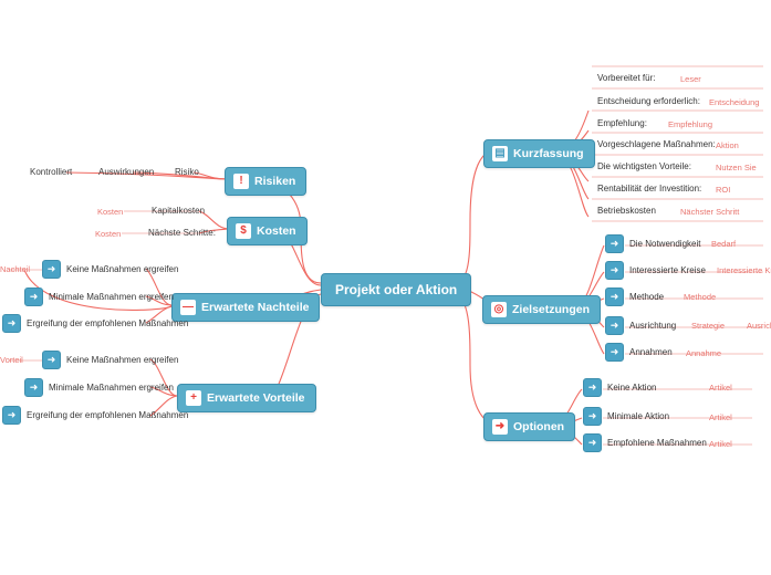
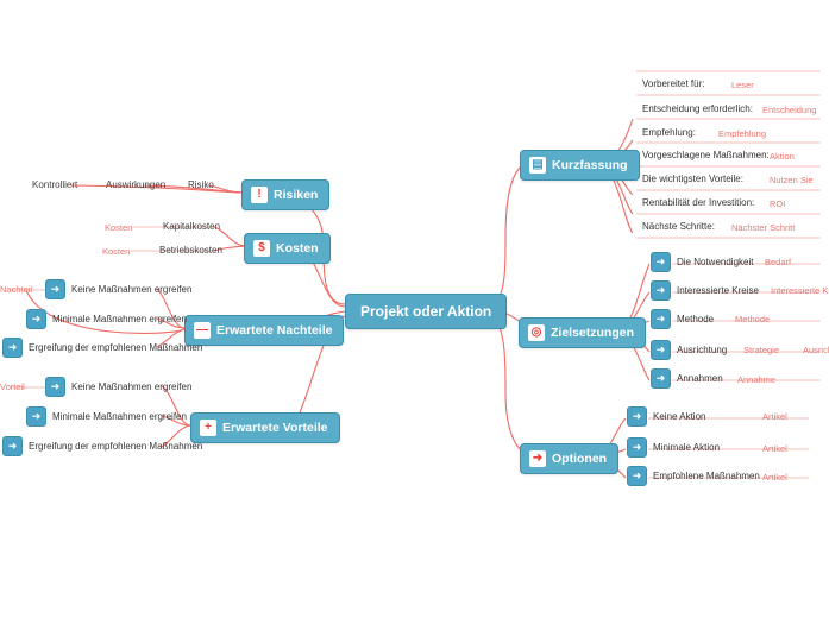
  Projekt oder Aktion
  ▤
  Kurzfassung
  Vorbereitet für:
  Leser
  Entscheidung erforderlich:
  Entscheidung
  Empfehlung:
  Empfehlung
  Vorgeschlagene Maßnahmen:
  Aktion
  Die wichtigsten Vorteile:
  Nutzen Sie
  Rentabilität der Investition:
  ROI
- Betriebskosten
+ Nächste Schritte:
  Nächster Schritt
  ◎
  Zielsetzungen
  ➜
  Die Notwendigkeit
  Bedarf
  ➜
  Interessierte Kreise
  Interessierte K
  ➜
  Methode
  Methode
  ➜
  Ausrichtung
  Strategie
  ➜
  Annahmen
  Annahme
  ➜
  Optionen
  ➜
  Keine Aktion
  Artikel
  ➜
  Minimale Aktion
  Artikel
  ➜
  Empfohlene Maßnahmen
  Artikel
  !
  Risiken
  Kontrolliert
  Auswirkungen
  Risiko
  $
  Kosten
  Kapitalkosten
  Kosten
- Nächste Schritte:
+ Betriebskosten
  Kosten
  —
  Erwartete Nachteile
  ➜
  Keine Maßnahmen ergreifen
  ➜
  Minimale Maßnahmen ergreifen
  ➜
  Ergreifung der empfohlenen Maßnahmen
  Nachteil
  +
  Erwartete Vorteile
  ➜
  Keine Maßnahmen ergreifen
  ➜
  Minimale Maßnahmen ergreifen
  ➜
  Ergreifung der empfohlenen Maßnahmen
  Vorteil
